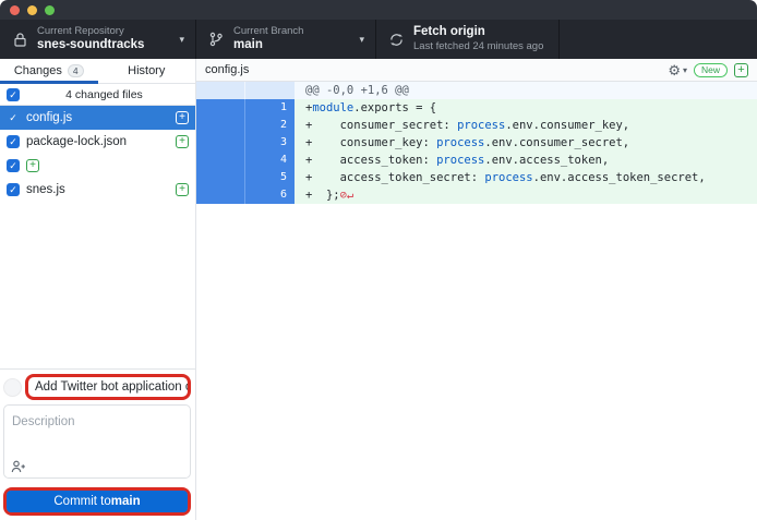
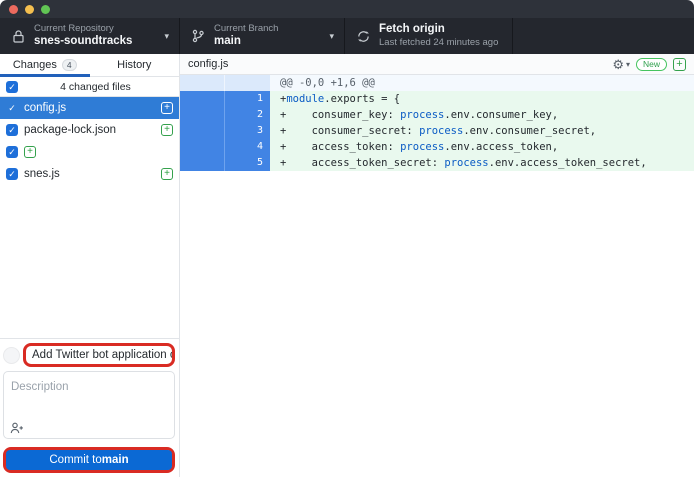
  Current Repository
  snes-soundtracks
  ▾
  Current Branch
  main
  ▾
  Fetch origin
  Last fetched 24 minutes ago
  Changes
  4
  History
  ✓
  4 changed files
  ✓
  config.js
  +
  ✓
  package-lock.json
  +
  ✓
  +
  ✓
  snes.js
  +
  Add Twitter bot application
  Description
  Commit to
  main
  config.js
  ⚙
  ▾
  New
  +
  @@ -0,0 +1,6 @@
  1
  +module.exports = {
  2
- + consumer_secret: process.env.consumer_key,
+ + consumer_key: process.env.consumer_key,
  3
- + consumer_key: process.env.consumer_secret,
+ + consumer_secret: process.env.consumer_secret,
  4
  + access_token: process.env.access_token,
  5
  + access_token_secret: process.env.access_token_secret,
- 6
- + };⊘↵
